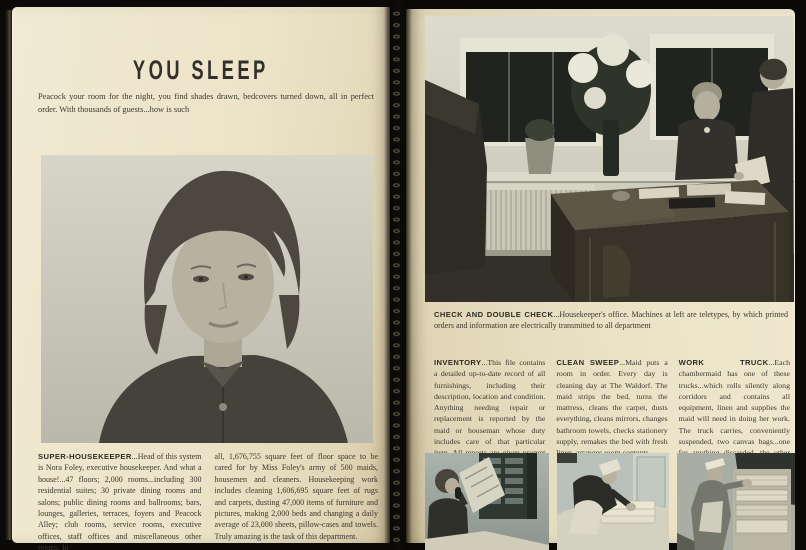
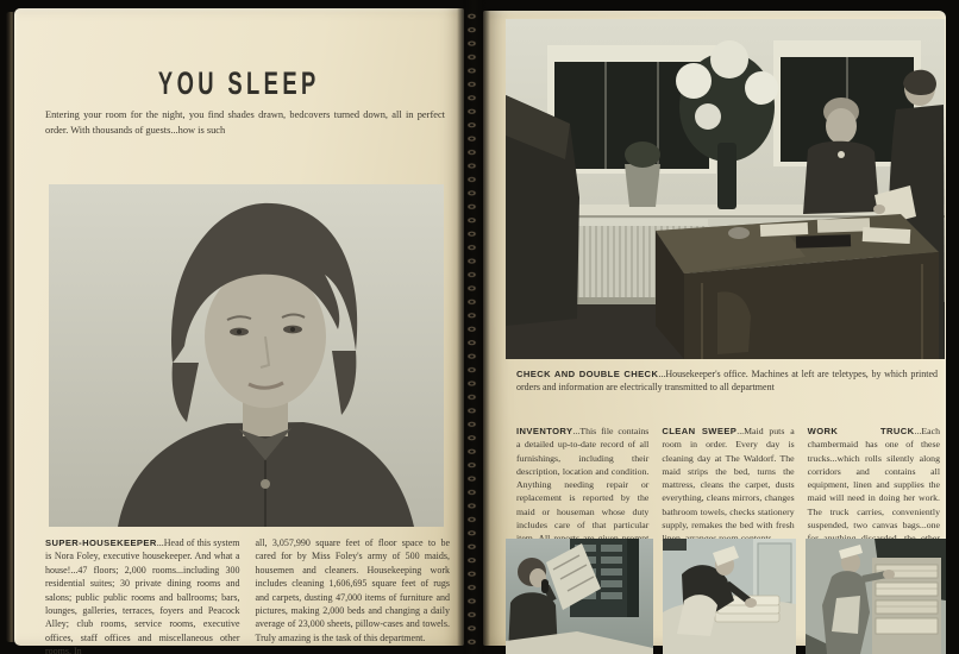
  YOU SLEEP
- Peacock your room for the night, you find shades drawn, bedcovers turned down, all in perfect order. With thousands of guests...how is such
+ Entering your room for the night, you find shades drawn, bedcovers turned down, all in perfect order. With thousands of guests...how is such
- SUPER-HOUSEKEEPER...Head of this system is Nora Foley, executive housekeeper. And what a house!...47 floors; 2,000 rooms...including 300 residential suites; 30 private dining rooms and salons; public dining rooms and ballrooms; bars, lounges, galleries, terraces, foyers and Peacock Alley; club rooms, service rooms, executive offices, staff offices and miscellaneous other rooms. In
+ SUPER-HOUSEKEEPER...Head of this system is Nora Foley, executive housekeeper. And what a house!...47 floors; 2,000 rooms...including 300 residential suites; 30 private dining rooms and salons; public public rooms and ballrooms; bars, lounges, galleries, terraces, foyers and Peacock Alley; club rooms, service rooms, executive offices, staff offices and miscellaneous other rooms. In
- all, 1,676,755 square feet of floor space to be cared for by Miss Foley's army of 500 maids, housemen and cleaners. Housekeeping work includes cleaning 1,606,695 square feet of rugs and carpets, dusting 47,000 items of furniture and pictures, making 2,000 beds and changing a daily average of 23,000 sheets, pillow-cases and towels. Truly amazing is the task of this department.
+ all, 3,057,990 square feet of floor space to be cared for by Miss Foley's army of 500 maids, housemen and cleaners. Housekeeping work includes cleaning 1,606,695 square feet of rugs and carpets, dusting 47,000 items of furniture and pictures, making 2,000 beds and changing a daily average of 23,000 sheets, pillow-cases and towels. Truly amazing is the task of this department.
  CHECK AND DOUBLE CHECK...Housekeeper's office. Machines at left are teletypes, by which printed orders and information are electrically transmitted to all department
  INVENTORY...This file contains a detailed up-to-date record of all furnishings, including their description, location and condition. Anything needing repair or replacement is reported by the maid or houseman whose duty includes care of that particular item. All reports are given prompt
  CLEAN SWEEP...Maid puts a room in order. Every day is cleaning day at The Waldorf. The maid strips the bed, turns the mattress, cleans the carpet, dusts everything, cleans mirrors, changes bathroom towels, checks stationery supply, remakes the bed with fresh linen, arranges room contents.
  WORK TRUCK...Each chambermaid has one of these trucks...which rolls silently along corridors and contains all equipment, linen and supplies the maid will need in doing her work. The truck carries, conveniently suspended, two canvas bags...one for anything discarded, the other
